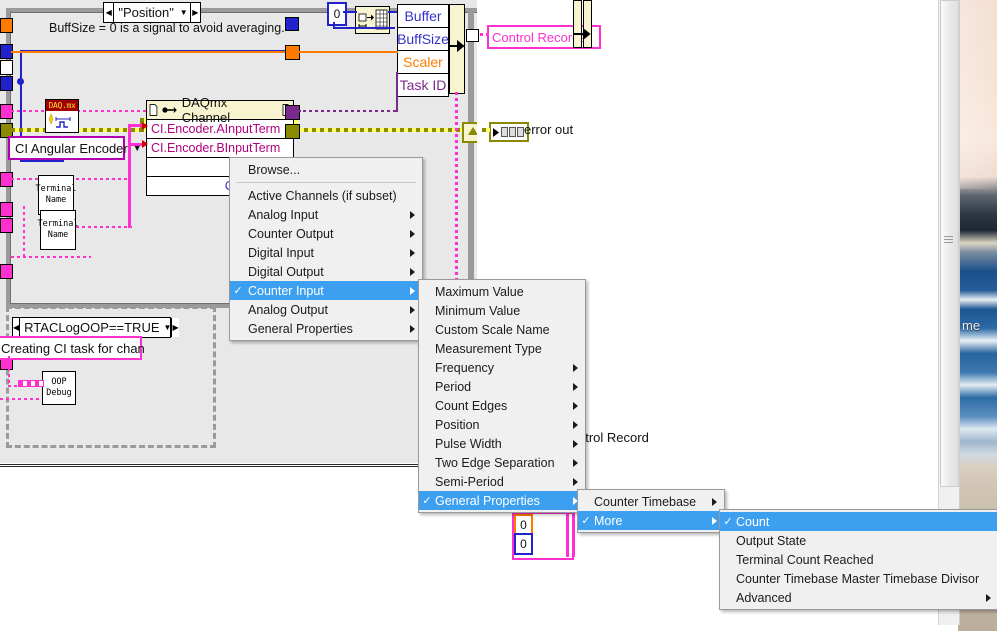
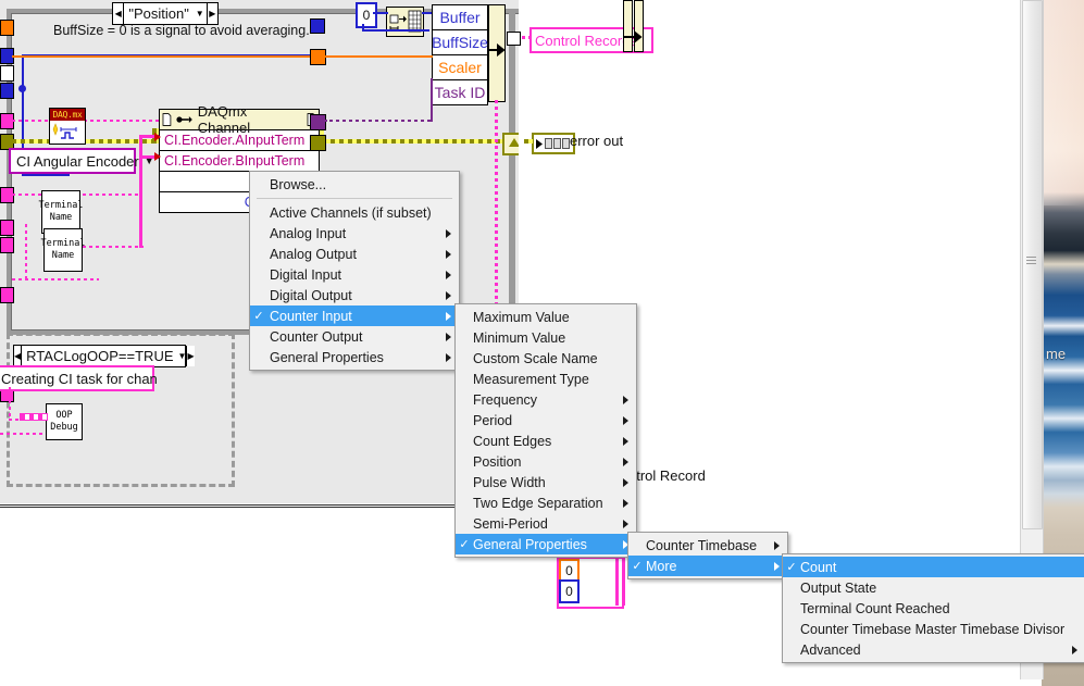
  me
  DAQ.mx
  CI Angular Encoder
  ▼
  Terminal
  Name
  Terminal
  Name
  ◀
  "Position"
  ▼
  ▶
  BuffSize = 0 is a signal to avoid averaging.
  DAQmx Channel
  CI.Encoder.AInputTerm
  CI.Encoder.BInputTerm
  0
  Buffer
  BuffSize
  Scaler
  Task ID
  Control Recor
  error out
  ◀
  RTACLogOOP==TRUE
  ▼
  ▶
  Creating CI task for chan
  OOP
  Debug
  0
  0
  trol Record
  Browse...
  Active Channels (if subset)
  Analog Input
- Counter Output
+ Analog Output
  Digital Input
  Digital Output
  ✓
  Counter Input
- Analog Output
+ Counter Output
  General Properties
  Maximum Value
  Minimum Value
  Custom Scale Name
  Measurement Type
  Frequency
  Period
  Count Edges
  Position
  Pulse Width
  Two Edge Separation
  Semi-Period
  ✓
  General Properties
  Counter Timebase
  ✓
  More
  ✓
  Count
  Output State
  Terminal Count Reached
  Counter Timebase Master Timebase Divisor
  Advanced
